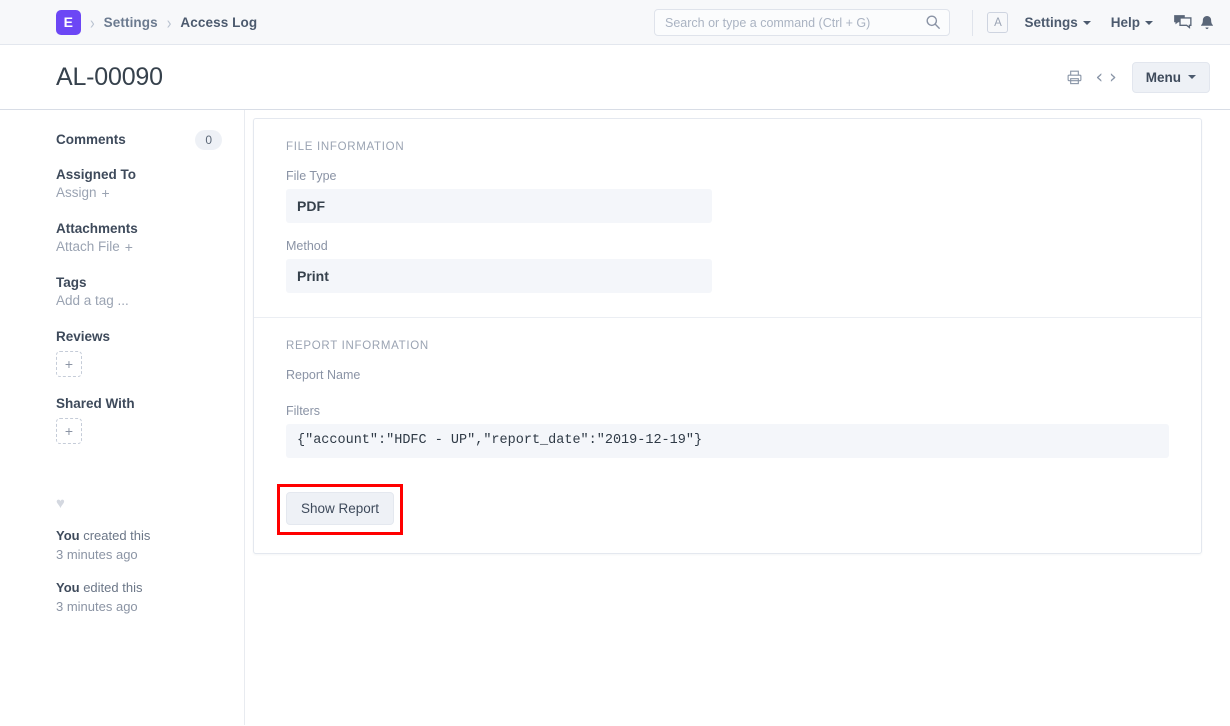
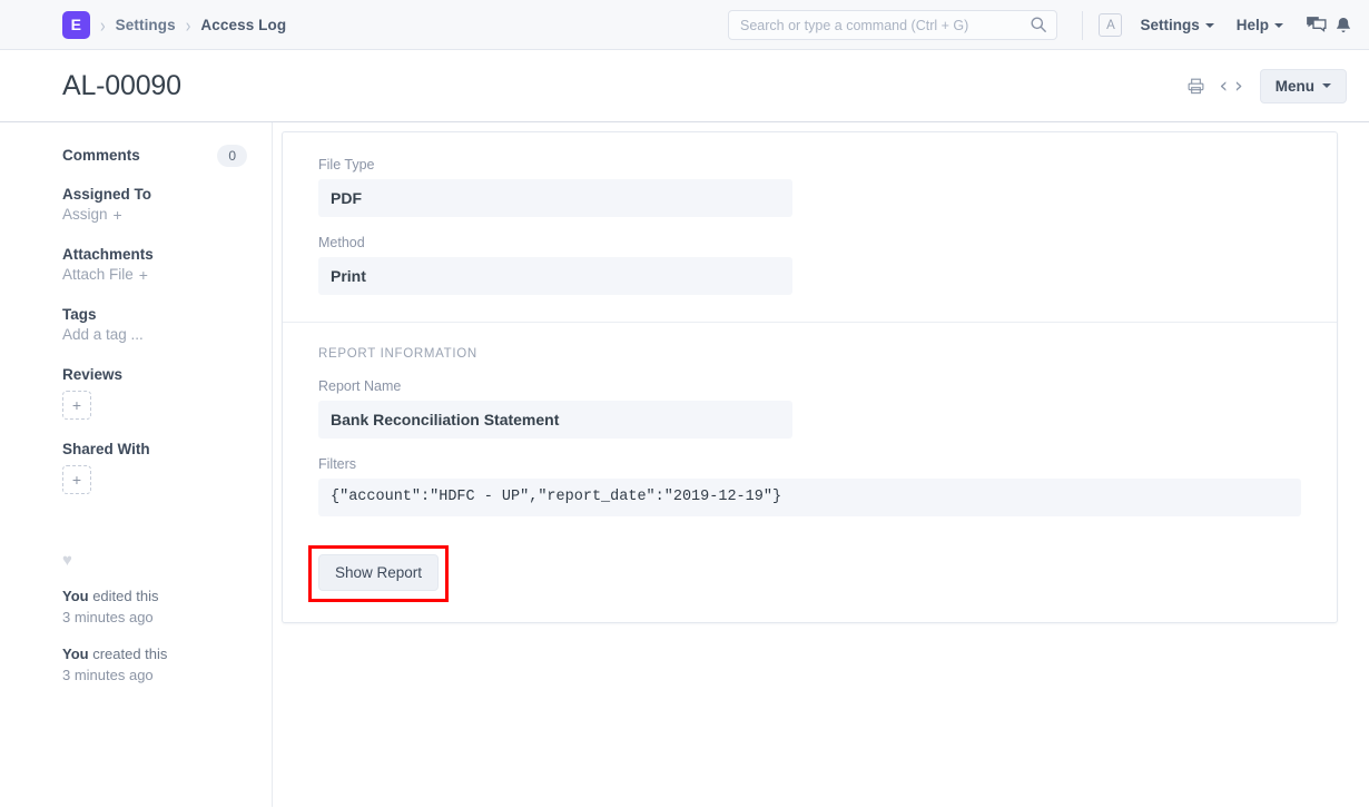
  E
  ›
  Settings
  ›
  Access Log
  Search or type a command (Ctrl + G)
  A
  Settings
  Help
  AL-00090
  ‹
  ›
  Menu
  Comments
  0
  Assigned To
  Assign
  +
  Attachments
  Attach File
  +
  Tags
  Add a tag ...
  Reviews
  +
  Shared With
  +
  ♥
- You created this
+ You edited this
  3 minutes ago
- You edited this
+ You created this
  3 minutes ago
- FILE INFORMATION
  File Type
  PDF
  Method
  Print
  REPORT INFORMATION
  Report Name
+ Bank Reconciliation Statement
  Filters
  {"account":"HDFC - UP","report_date":"2019-12-19"}
  Show Report
